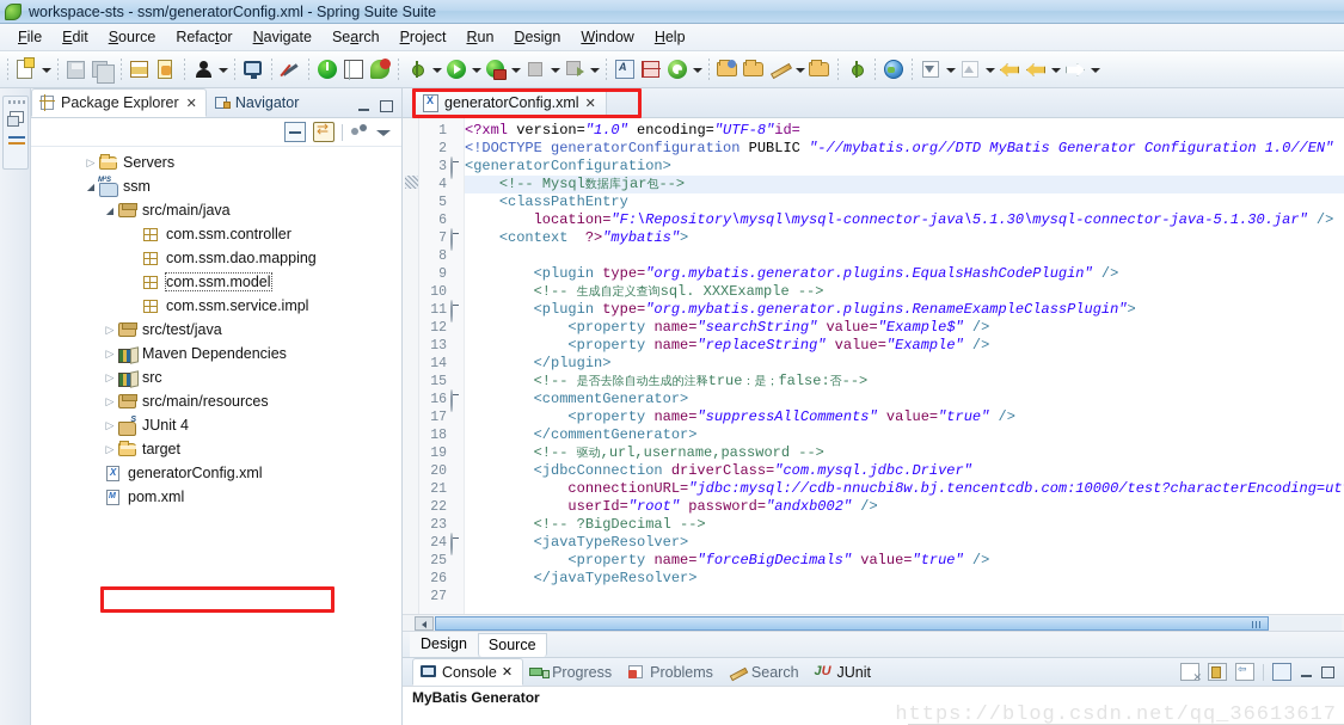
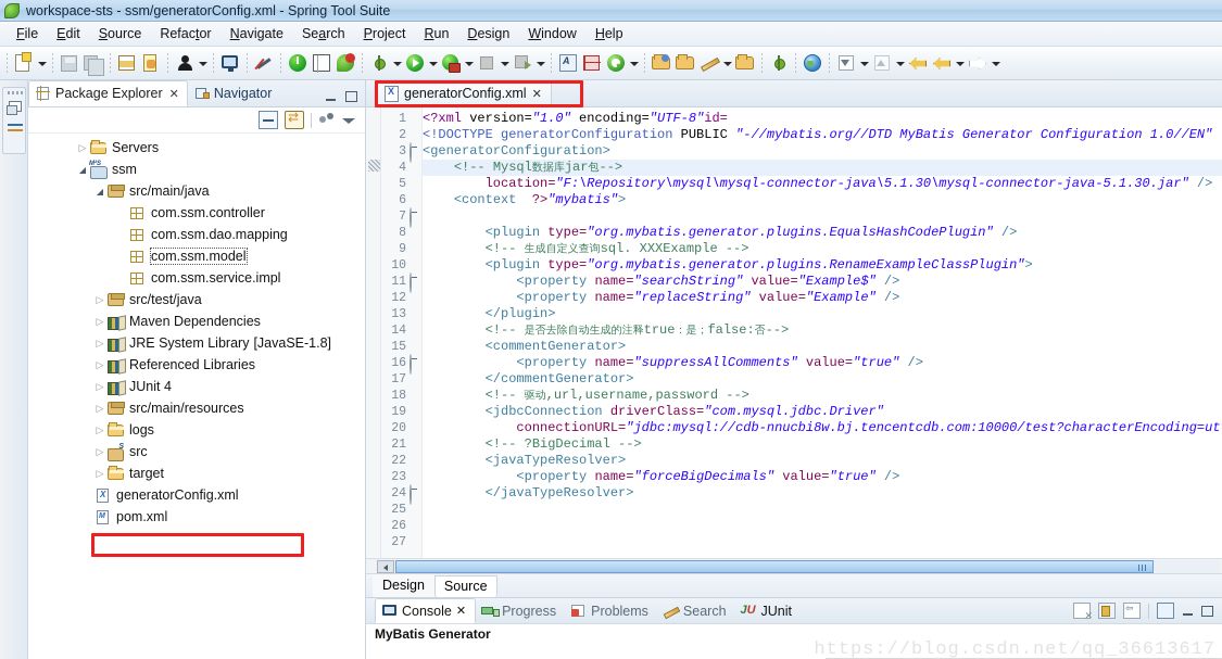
- workspace-sts - ssm/generatorConfig.xml - Spring Suite Suite
+ workspace-sts - ssm/generatorConfig.xml - Spring Tool Suite
  File
  Edit
  Source
  Refactor
  Navigate
  Search
  Project
  Run
  Design
  Window
  Help
  Package Explorer
  ✕
  Navigator
  Servers
  ssm
  src/main/java
  com.ssm.controller
  com.ssm.dao.mapping
  com.ssm.model
  com.ssm.service.impl
  src/test/java
  Maven Dependencies
+ JRE System Library
+ [JavaSE-1.8]
+ Referenced Libraries
- src
+ JUnit 4
  src/main/resources
+ logs
- JUnit 4
+ src
  target
  generatorConfig.xml
  pom.xml
  generatorConfig.xml
  ✕
  1
  2
  3
  4
  5
  6
  7
  8
  9
  10
  11
  12
  13
  14
  15
  16
  17
  18
  19
  20
  21
  22
  23
  24
  25
  26
  27
  <?xml version="1.0" encoding="UTF-8"id=
  <!DOCTYPE generatorConfiguration PUBLIC "-//mybatis.org//DTD MyBatis Generator Configuration 1.0//EN"
  <generatorConfiguration>
  <!-- Mysql数据库jar包-->
- <classPathEntry
  location="F:\Repository\mysql\mysql-connector-java\5.1.30\mysql-connector-java-5.1.30.jar" />
  <context ?>"mybatis">
  <plugin type="org.mybatis.generator.plugins.EqualsHashCodePlugin" />
  <!-- 生成自定义查询sql. XXXExample -->
  <plugin type="org.mybatis.generator.plugins.RenameExampleClassPlugin">
  <property name="searchString" value="Example$" />
  <property name="replaceString" value="Example" />
  </plugin>
  <!-- 是否去除自动生成的注释true：是；false:否-->
  <commentGenerator>
  <property name="suppressAllComments" value="true" />
  </commentGenerator>
  <!-- 驱动,url,username,password -->
  <jdbcConnection driverClass="com.mysql.jdbc.Driver"
  connectionURL="jdbc:mysql://cdb-nnucbi8w.bj.tencentcdb.com:10000/test?characterEncoding=ut
- userId="root" password="andxb002" />
  <!-- ?BigDecimal -->
  <javaTypeResolver>
  <property name="forceBigDecimals" value="true" />
  </javaTypeResolver>
  Design
  Source
  Console
  ✕
  Progress
  Problems
  Search
  JU
  JUnit
  MyBatis Generator
  https://blog.csdn.net/qq_36613617
